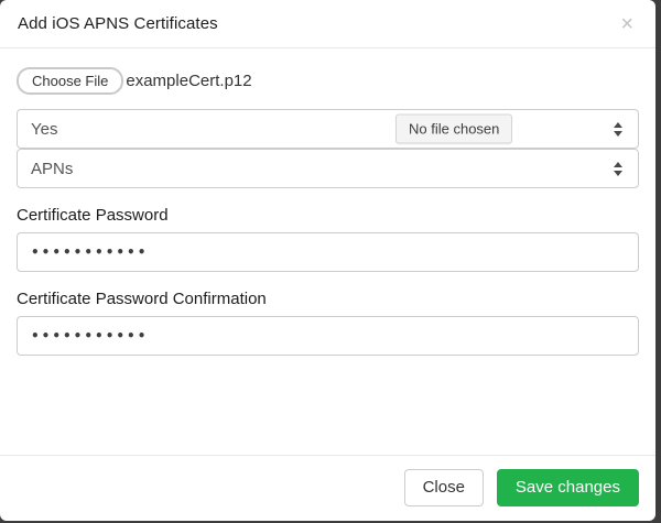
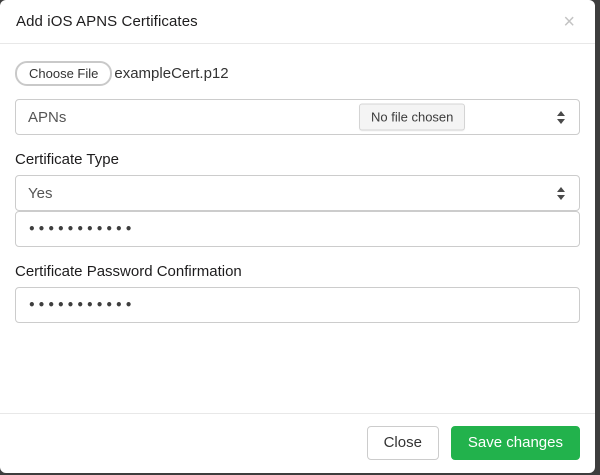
  Add iOS APNS Certificates
  ×
  Choose File
  exampleCert.p12
- Yes
+ APNs
  No file chosen
+ Certificate Type
- APNs
+ Yes
- Certificate Password
  •••••••••••
  Certificate Password Confirmation
  •••••••••••
  Close
  Save changes
